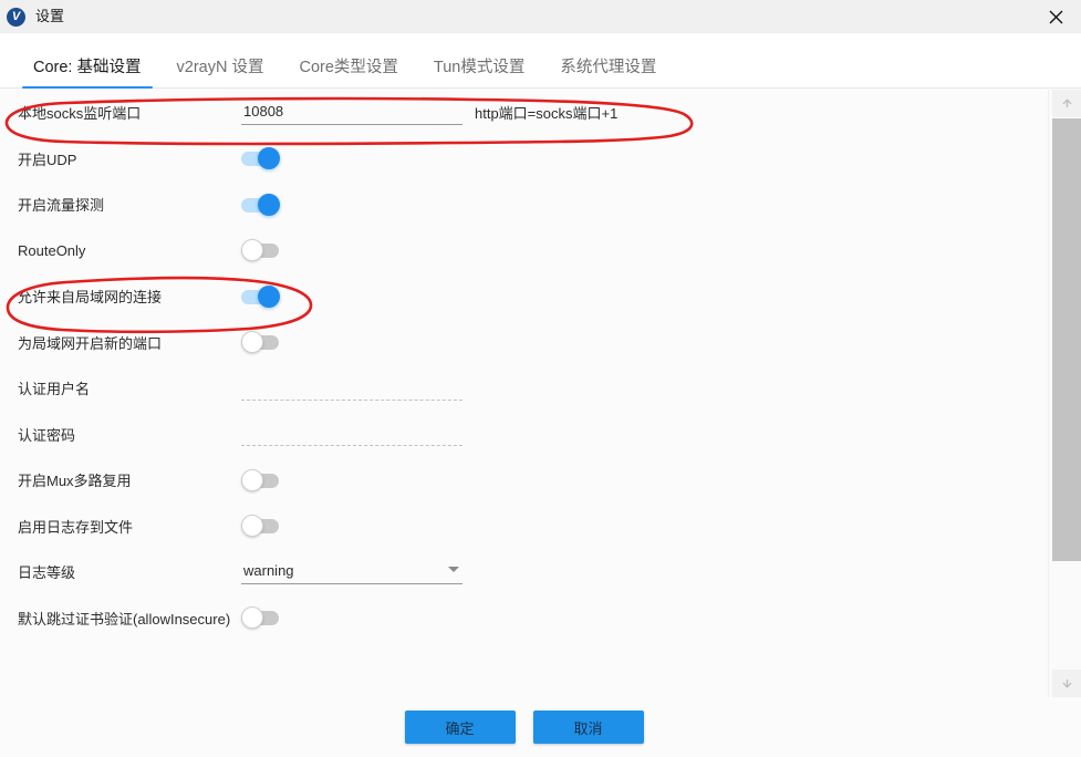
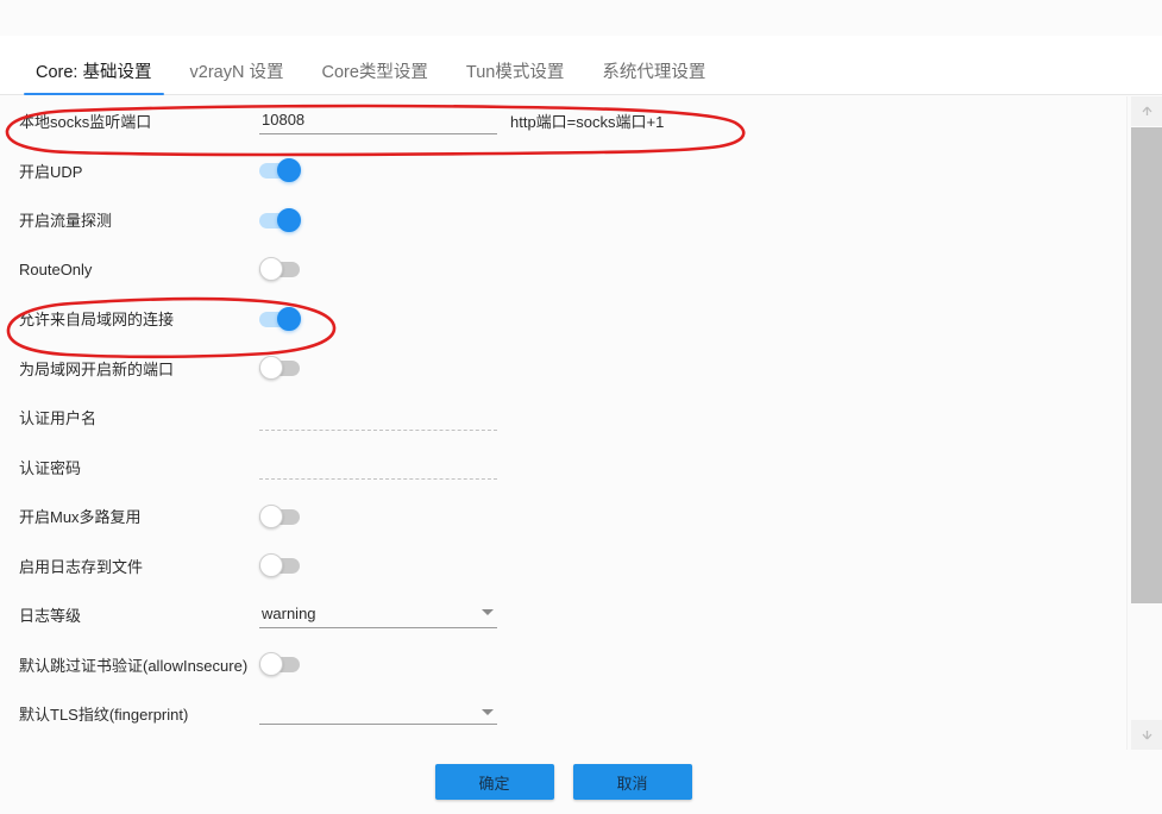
- V
- 设置
  Core: 基础设置
  v2rayN 设置
  Core类型设置
  Tun模式设置
  系统代理设置
  本地socks监听端口
  10808
  http端口=socks端口+1
  开启UDP
  开启流量探测
  RouteOnly
  允许来自局域网的连接
  为局域网开启新的端口
  认证用户名
  认证密码
  开启Mux多路复用
  启用日志存到文件
  日志等级
  warning
  默认跳过证书验证(allowInsecure)
+ 默认TLS指纹(fingerprint)
  确定
  取消
